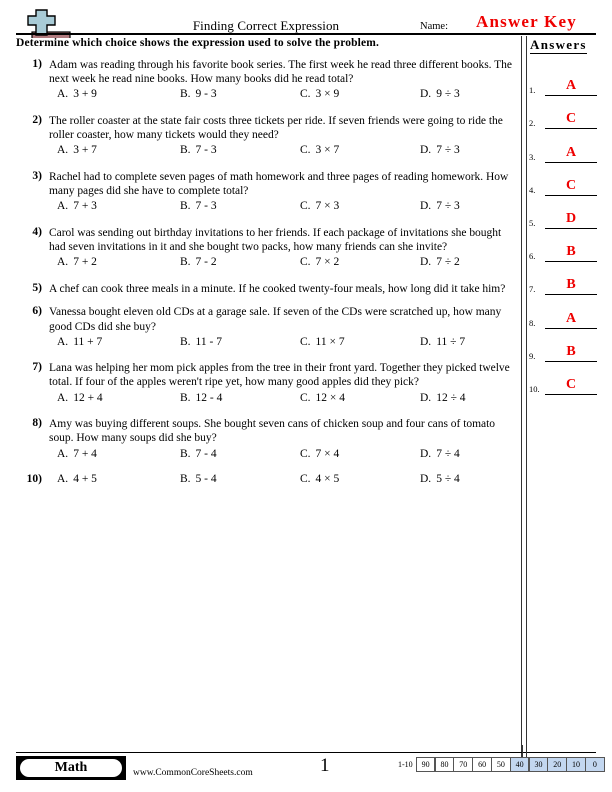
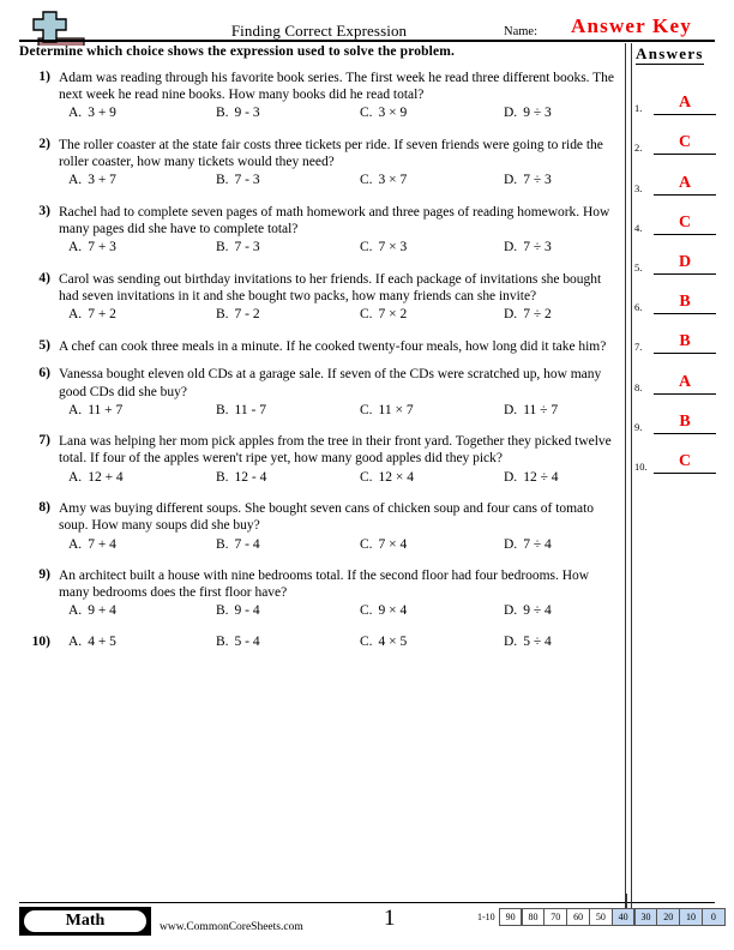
  Finding Correct Expression
  Name:
  Answer Key
  Determine which choice shows the expression used to solve the problem.
  Answers
  1.
  A
  2.
  C
  3.
  A
  4.
  C
  5.
  D
  6.
  B
  7.
  B
  8.
  A
  9.
  B
  10.
  C
  1)
  Adam was reading through his favorite book series. The first week he read three different books. The next week he read nine books. How many books did he read total?
  A. 3 + 9
  B. 9 - 3
  C. 3 × 9
  D. 9 ÷ 3
  2)
  The roller coaster at the state fair costs three tickets per ride. If seven friends were going to ride the roller coaster, how many tickets would they need?
  A. 3 + 7
  B. 7 - 3
  C. 3 × 7
  D. 7 ÷ 3
  3)
  Rachel had to complete seven pages of math homework and three pages of reading homework. How many pages did she have to complete total?
  A. 7 + 3
  B. 7 - 3
  C. 7 × 3
  D. 7 ÷ 3
  4)
  Carol was sending out birthday invitations to her friends. If each package of invitations she bought had seven invitations in it and she bought two packs, how many friends can she invite?
  A. 7 + 2
  B. 7 - 2
  C. 7 × 2
  D. 7 ÷ 2
  5)
  A chef can cook three meals in a minute. If he cooked twenty-four meals, how long did it take him?
  6)
  Vanessa bought eleven old CDs at a garage sale. If seven of the CDs were scratched up, how many good CDs did she buy?
  A. 11 + 7
  B. 11 - 7
  C. 11 × 7
  D. 11 ÷ 7
  7)
  Lana was helping her mom pick apples from the tree in their front yard. Together they picked twelve total. If four of the apples weren't ripe yet, how many good apples did they pick?
  A. 12 + 4
  B. 12 - 4
  C. 12 × 4
  D. 12 ÷ 4
  8)
  Amy was buying different soups. She bought seven cans of chicken soup and four cans of tomato soup. How many soups did she buy?
  A. 7 + 4
  B. 7 - 4
  C. 7 × 4
  D. 7 ÷ 4
+ 9)
+ An architect built a house with nine bedrooms total. If the second floor had four bedrooms. How many bedrooms does the first floor have?
+ A. 9 + 4
+ B. 9 - 4
+ C. 9 × 4
+ D. 9 ÷ 4
  10)
  A. 4 + 5
  B. 5 - 4
  C. 4 × 5
  D. 5 ÷ 4
  Math
  www.CommonCoreSheets.com
  1
  1-10
  90
  80
  70
  60
  50
  40
  30
  20
  10
  0
